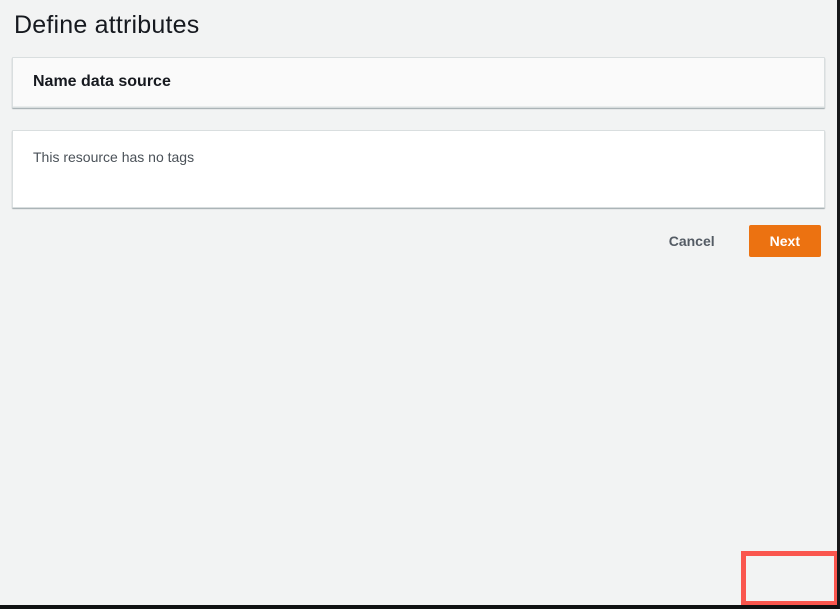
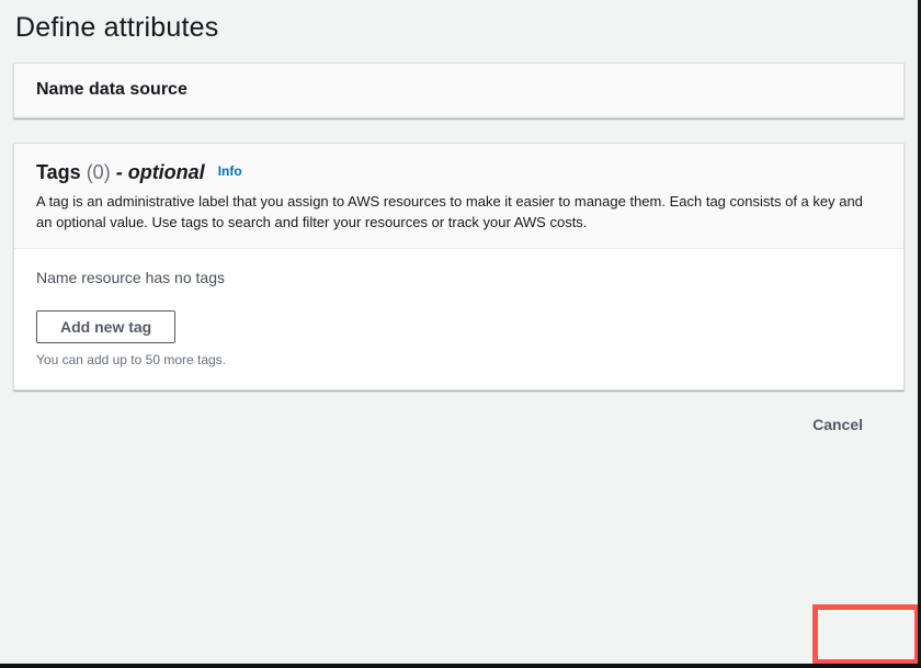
  Define attributes
  Name data source
+ Tags (0) - optional Info
+ A tag is an administrative label that you assign to AWS resources to make it easier to manage them. Each tag consists of a key and an optional value. Use tags to search and filter your resources or track your AWS costs.
- This resource has no tags
+ Name resource has no tags
+ Add new tag
+ You can add up to 50 more tags.
  Cancel
- Next
